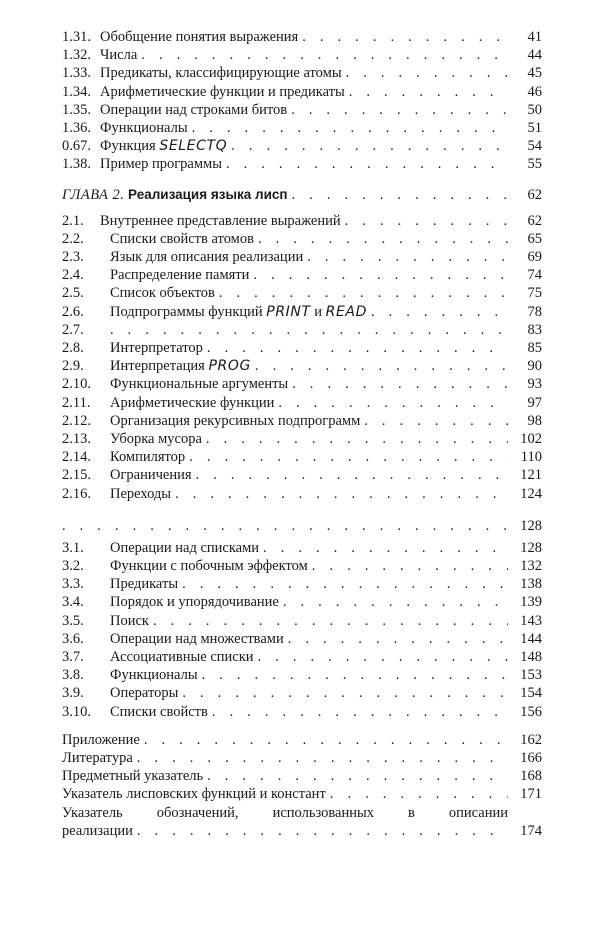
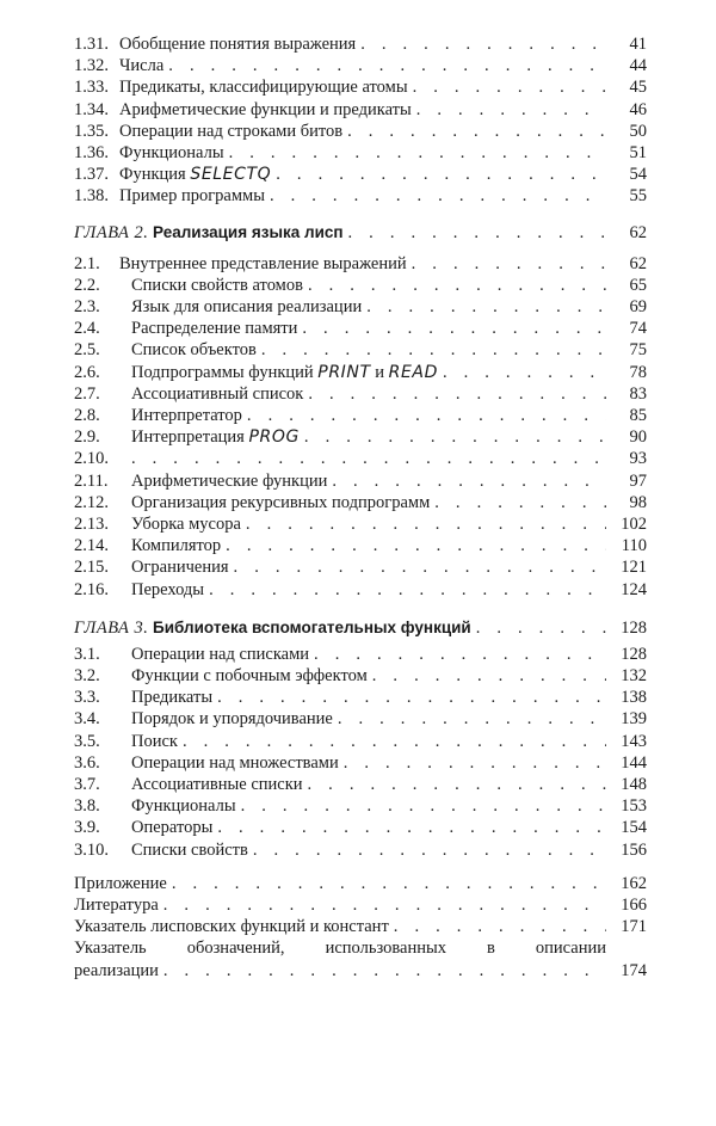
  1.31.
  Обобщение понятия выражения
  41
  1.32.
  Числа
  44
  1.33.
  Предикаты, классифицирующие атомы
  45
  1.34.
  Арифметические функции и предикаты
  46
  1.35.
  Операции над строками битов
  50
  1.36.
  Функционалы
  51
- 0.67.
+ 1.37.
  Функция SELECTQ
  54
  1.38.
  Пример программы
  55
  ГЛАВА 2. Реализация языка лисп
  62
  2.1.
  Внутреннее представление выражений
  62
  2.2.
  Списки свойств атомов
  65
  2.3.
  Язык для описания реализации
  69
  2.4.
  Распределение памяти
  74
  2.5.
  Список объектов
  75
  2.6.
  Подпрограммы функций PRINT и READ
  78
  2.7.
+ Ассоциативный список
  83
  2.8.
  Интерпретатор
  85
  2.9.
  Интерпретация PROG
  90
  2.10.
- Функциональные аргументы
  93
  2.11.
  Арифметические функции
  97
  2.12.
  Организация рекурсивных подпрограмм
  98
  2.13.
  Уборка мусора
  102
  2.14.
  Компилятор
  110
  2.15.
  Ограничения
  121
  2.16.
  Переходы
  124
+ ГЛАВА 3. Библиотека вспомогательных функций
  128
  3.1.
  Операции над списками
  128
  3.2.
  Функции с побочным эффектом
  132
  3.3.
  Предикаты
  138
  3.4.
  Порядок и упорядочивание
  139
  3.5.
  Поиск
  143
  3.6.
  Операции над множествами
  144
  3.7.
  Ассоциативные списки
  148
  3.8.
  Функционалы
  153
  3.9.
  Операторы
  154
  3.10.
  Списки свойств
  156
  Приложение
  162
  Литература
  166
- Предметный указатель
- 168
  Указатель лисповских функций и констант
  171
  Указатель обозначений, использованных в описании
  реализации
  174
